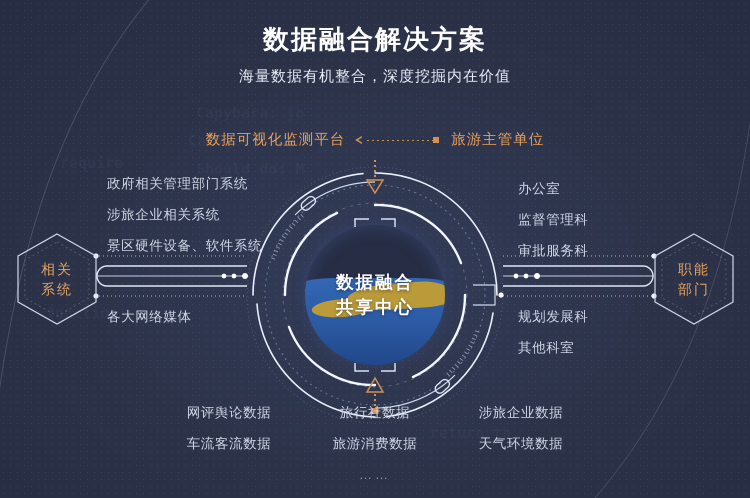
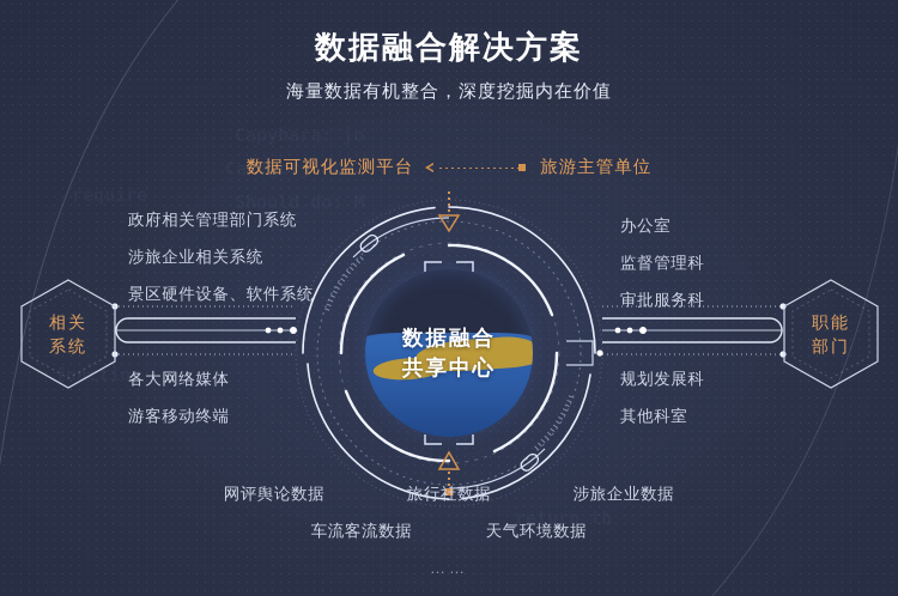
  数据融合解决方案
  海量数据有机整合，深度挖掘内在价值
  数据可视化监测平台
  旅游主管单位
  相关
  系统
  职能
  部门
  数据融合
  共享中心
  政府相关管理部门系统
  涉旅企业相关系统
  景区硬件设备、软件系统
  各大网络媒体
+ 游客移动终端
  办公室
  监督管理科
  审批服务科
  规划发展科
  其他科室
  网评舆论数据
  旅行社数据
  涉旅企业数据
  车流客流数据
- 旅游消费数据
  天气环境数据
  ……
